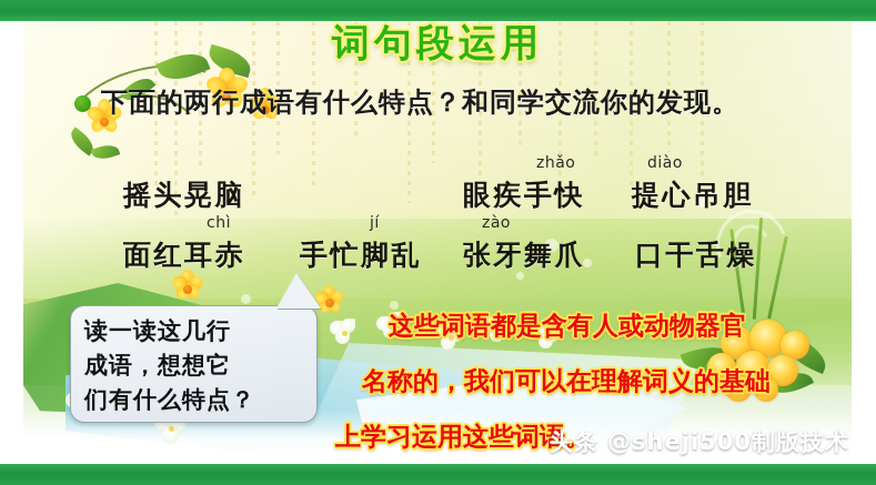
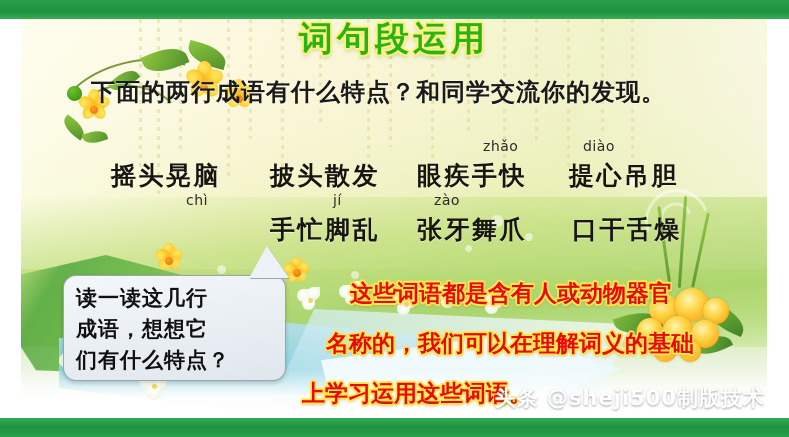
  词句段运用
  下面的两行成语有什么特点？和同学交流你的发现。
  zhǎo
  diào
  摇头晃脑
+ 披头散发
  眼疾手快
  提心吊胆
  chì
  jí
  zào
- 面红耳赤
  手忙脚乱
  张牙舞爪
  口干舌燥
  读一读这几行
  成语，想想它
  们有什么特点？
  这些词语都是含有人或动物器官
  名称的，我们可以在理解词义的基础
  上学习运用这些词语。
  头条 @sheji500制版技术
